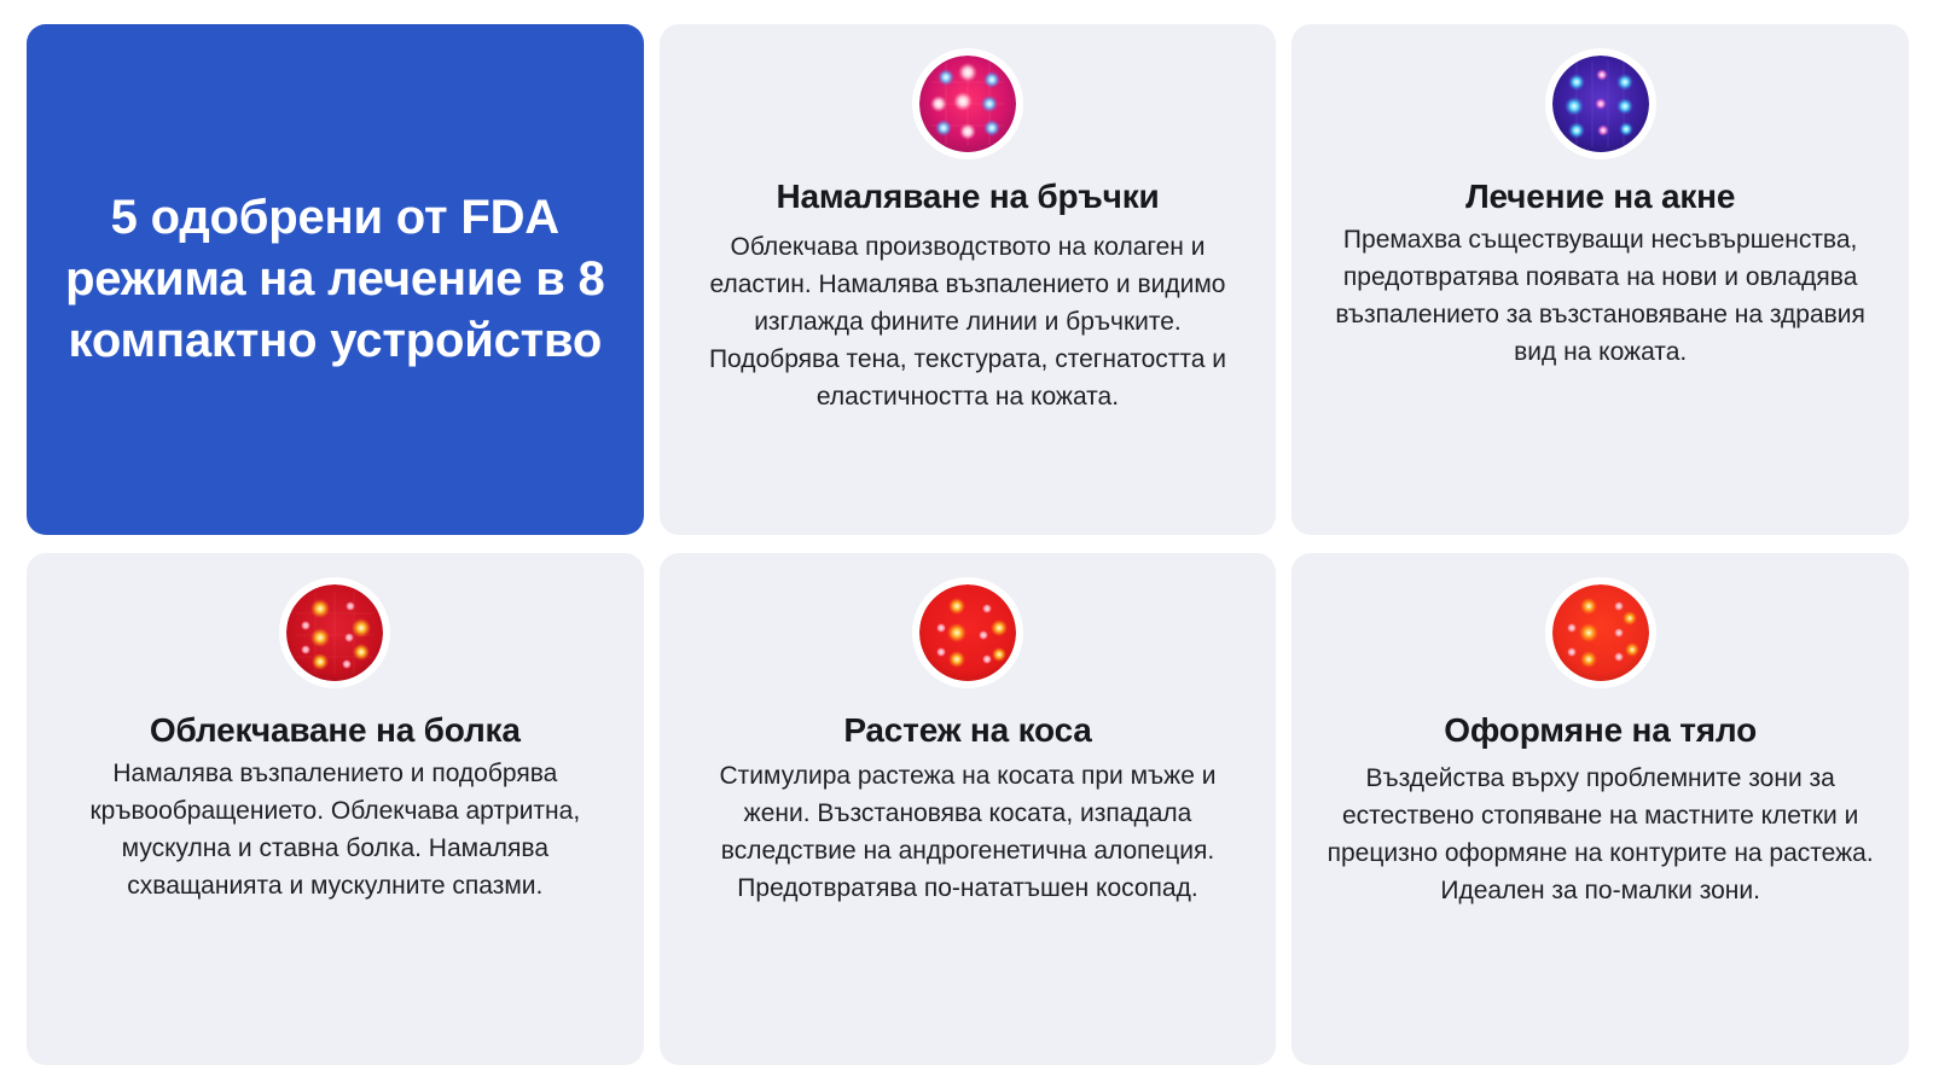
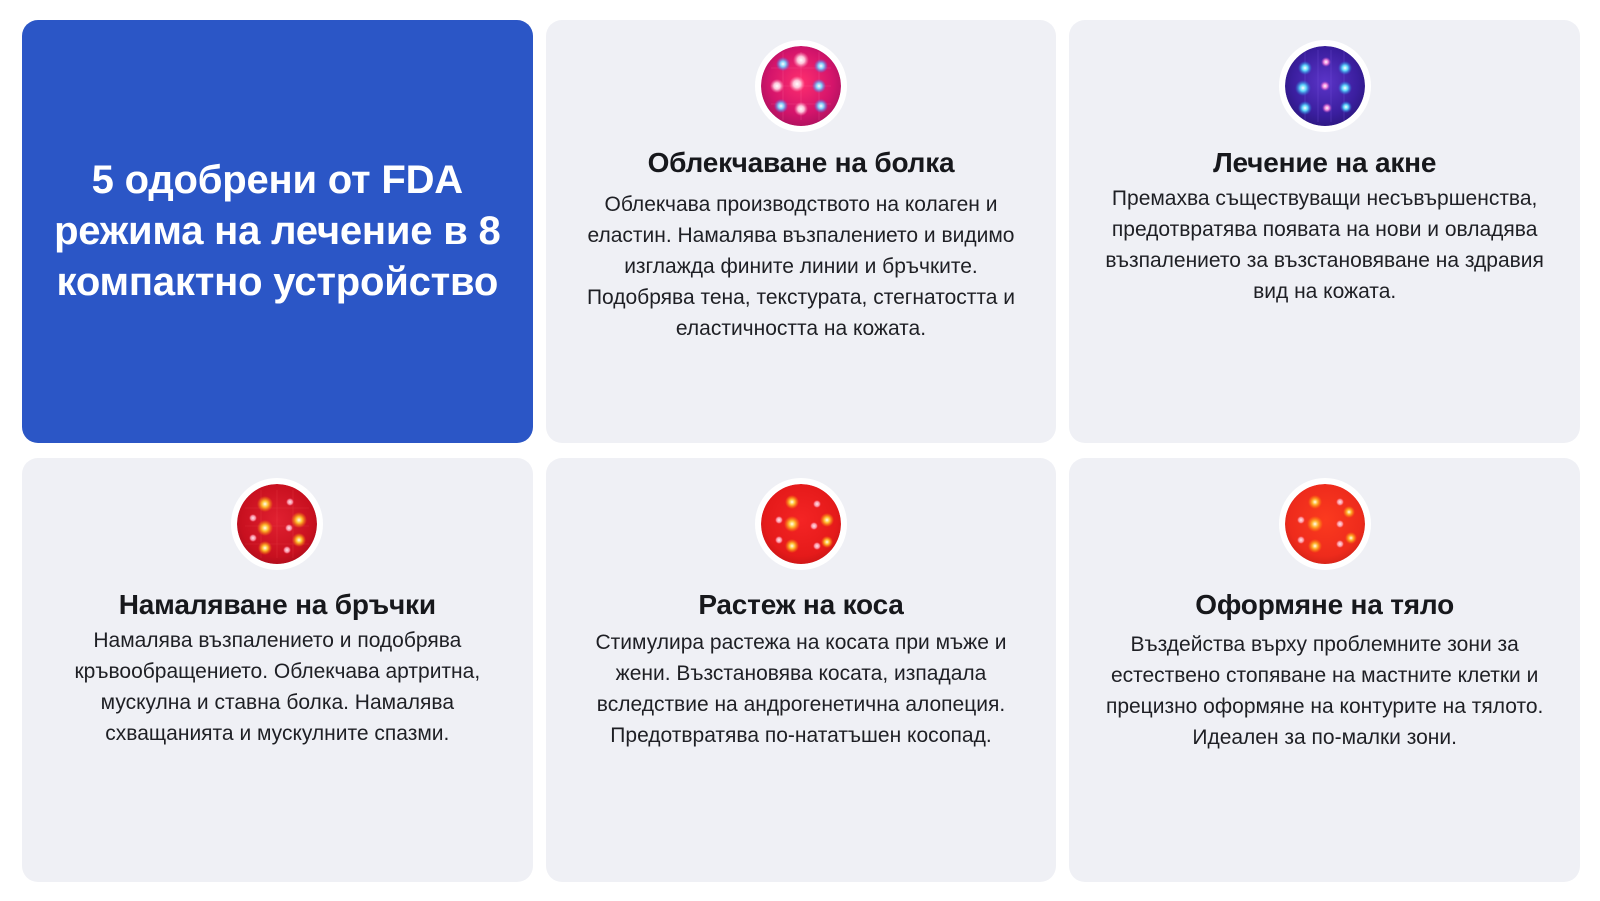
  5 одобрени от FDA режима на лечение в 8 компактно устройство
- Намаляване на бръчки
+ Облекчаване на болка
  Облекчава производството на колаген и еластин. Намалява възпалението и видимо изглажда фините линии и бръчките. Подобрява тена, текстурата, стегнатостта и еластичността на кожата.
  Лечение на акне
  Премахва съществуващи несъвършенства, предотвратява появата на нови и овладява възпалението за възстановяване на здравия вид на кожата.
- Облекчаване на болка
+ Намаляване на бръчки
  Намалява възпалението и подобрява кръвообращението. Облекчава артритна, мускулна и ставна болка. Намалява схващанията и мускулните спазми.
  Растеж на коса
  Стимулира растежа на косата при мъже и жени. Възстановява косата, изпадала вследствие на андрогенетична алопеция. Предотвратява по-нататъшен косопад.
  Оформяне на тяло
- Въздейства върху проблемните зони за естествено стопяване на мастните клетки и прецизно оформяне на контурите на растежа. Идеален за по-малки зони.
+ Въздейства върху проблемните зони за естествено стопяване на мастните клетки и прецизно оформяне на контурите на тялото. Идеален за по-малки зони.
